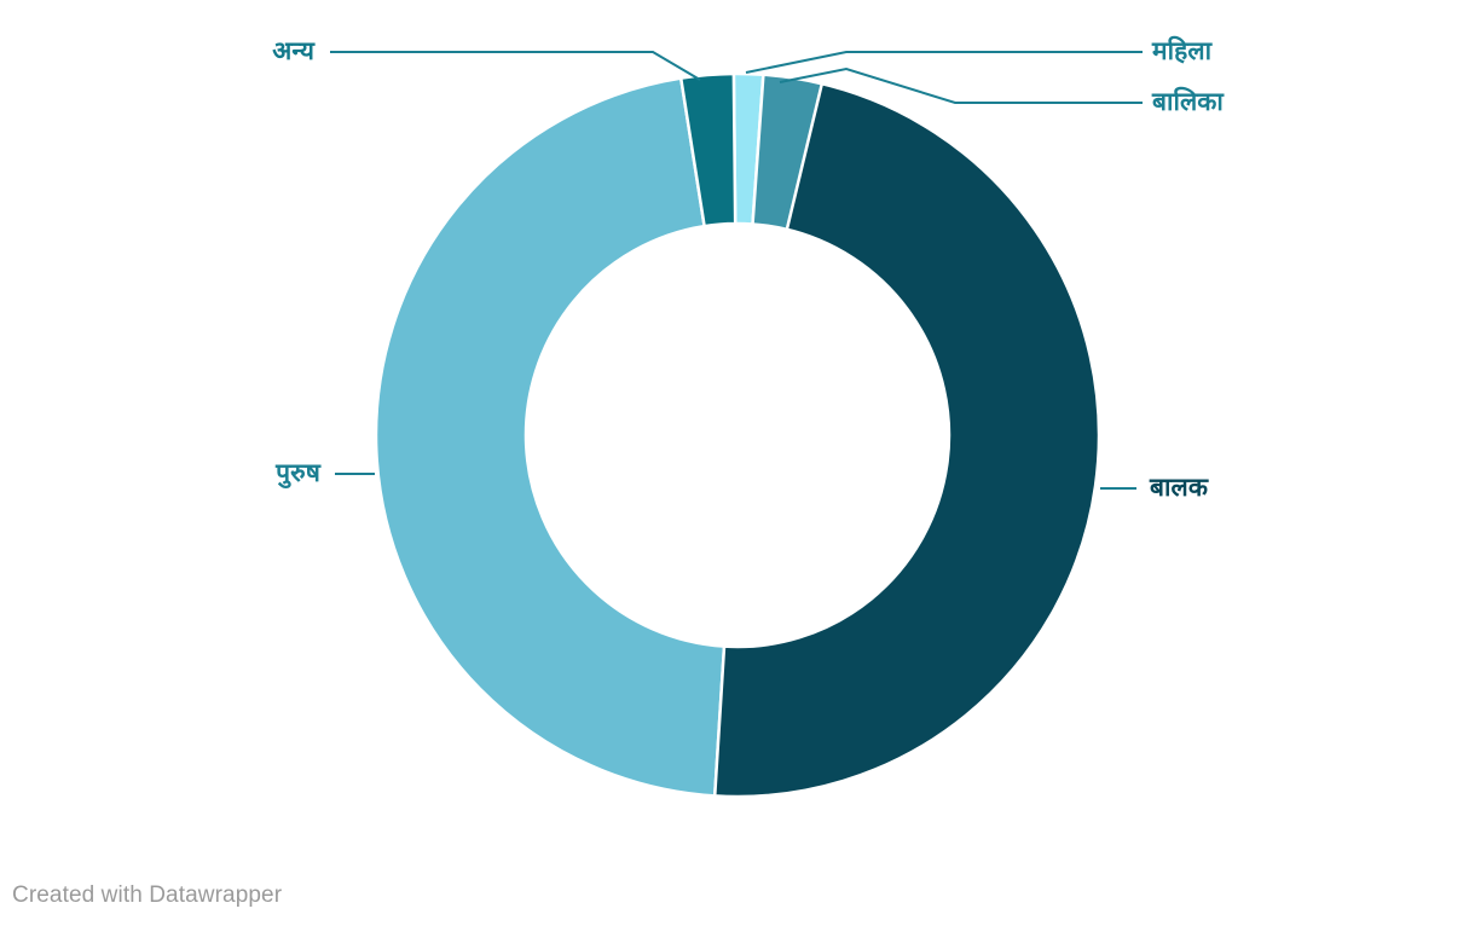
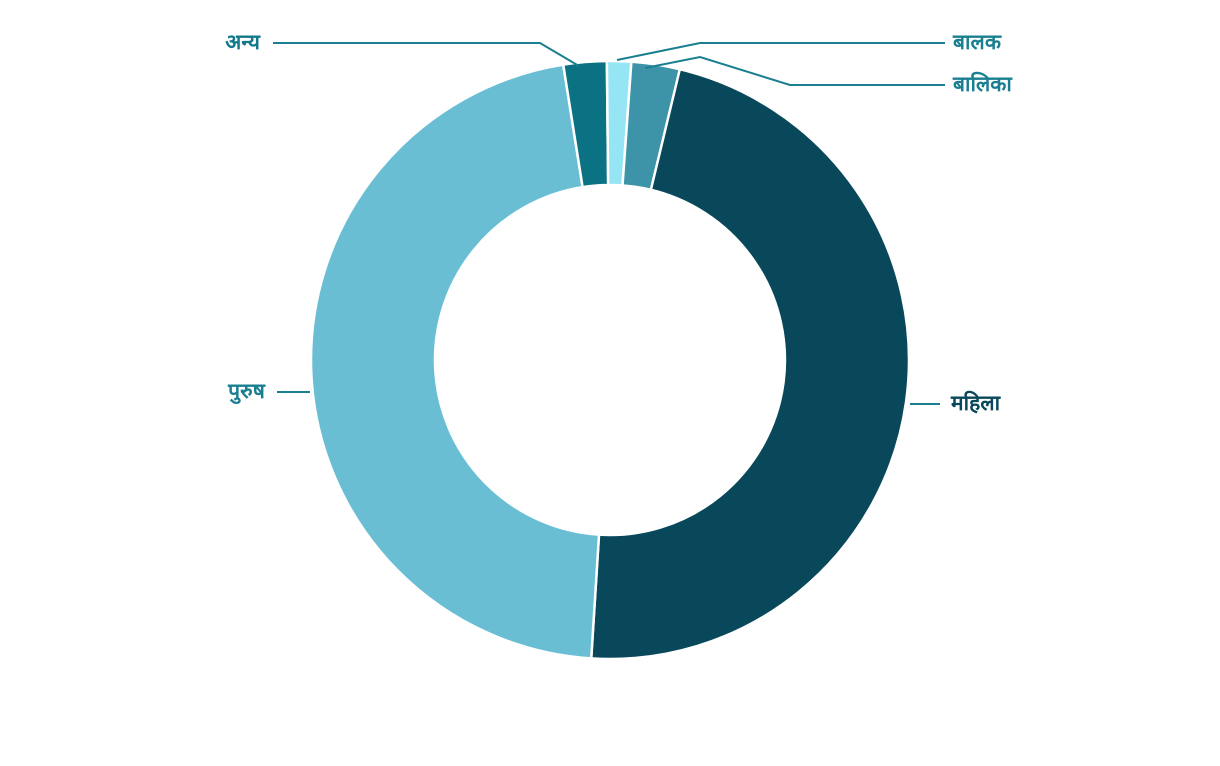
  अन्य
- महिला
+ बालक
  बालिका
- बालक
+ महिला
  पुरुष
- Created with Datawrapper
